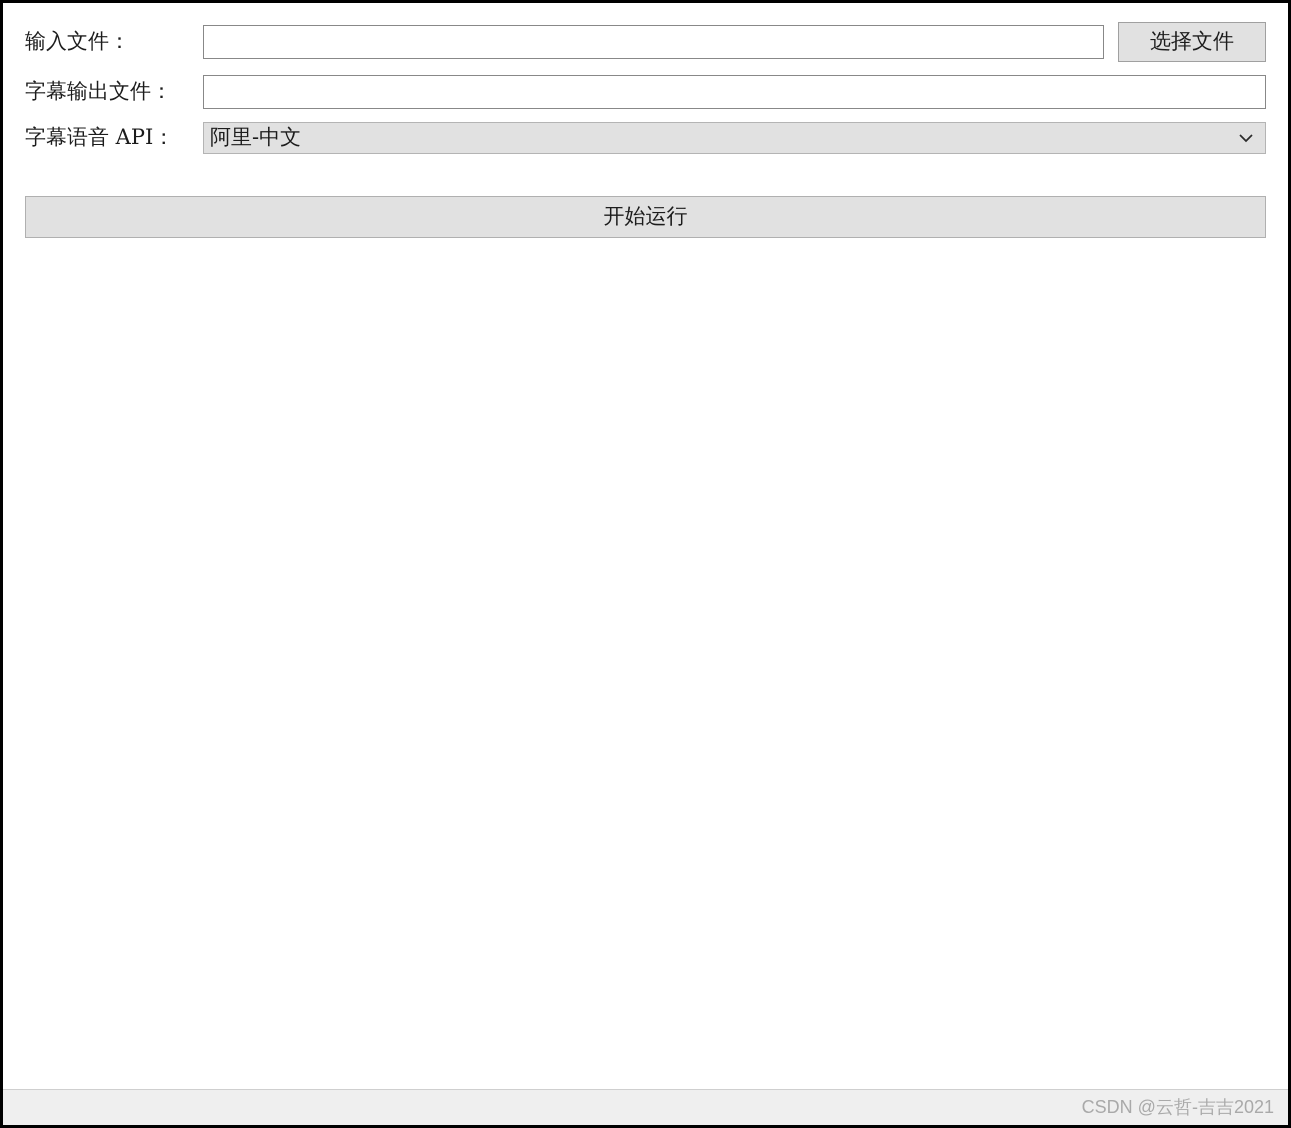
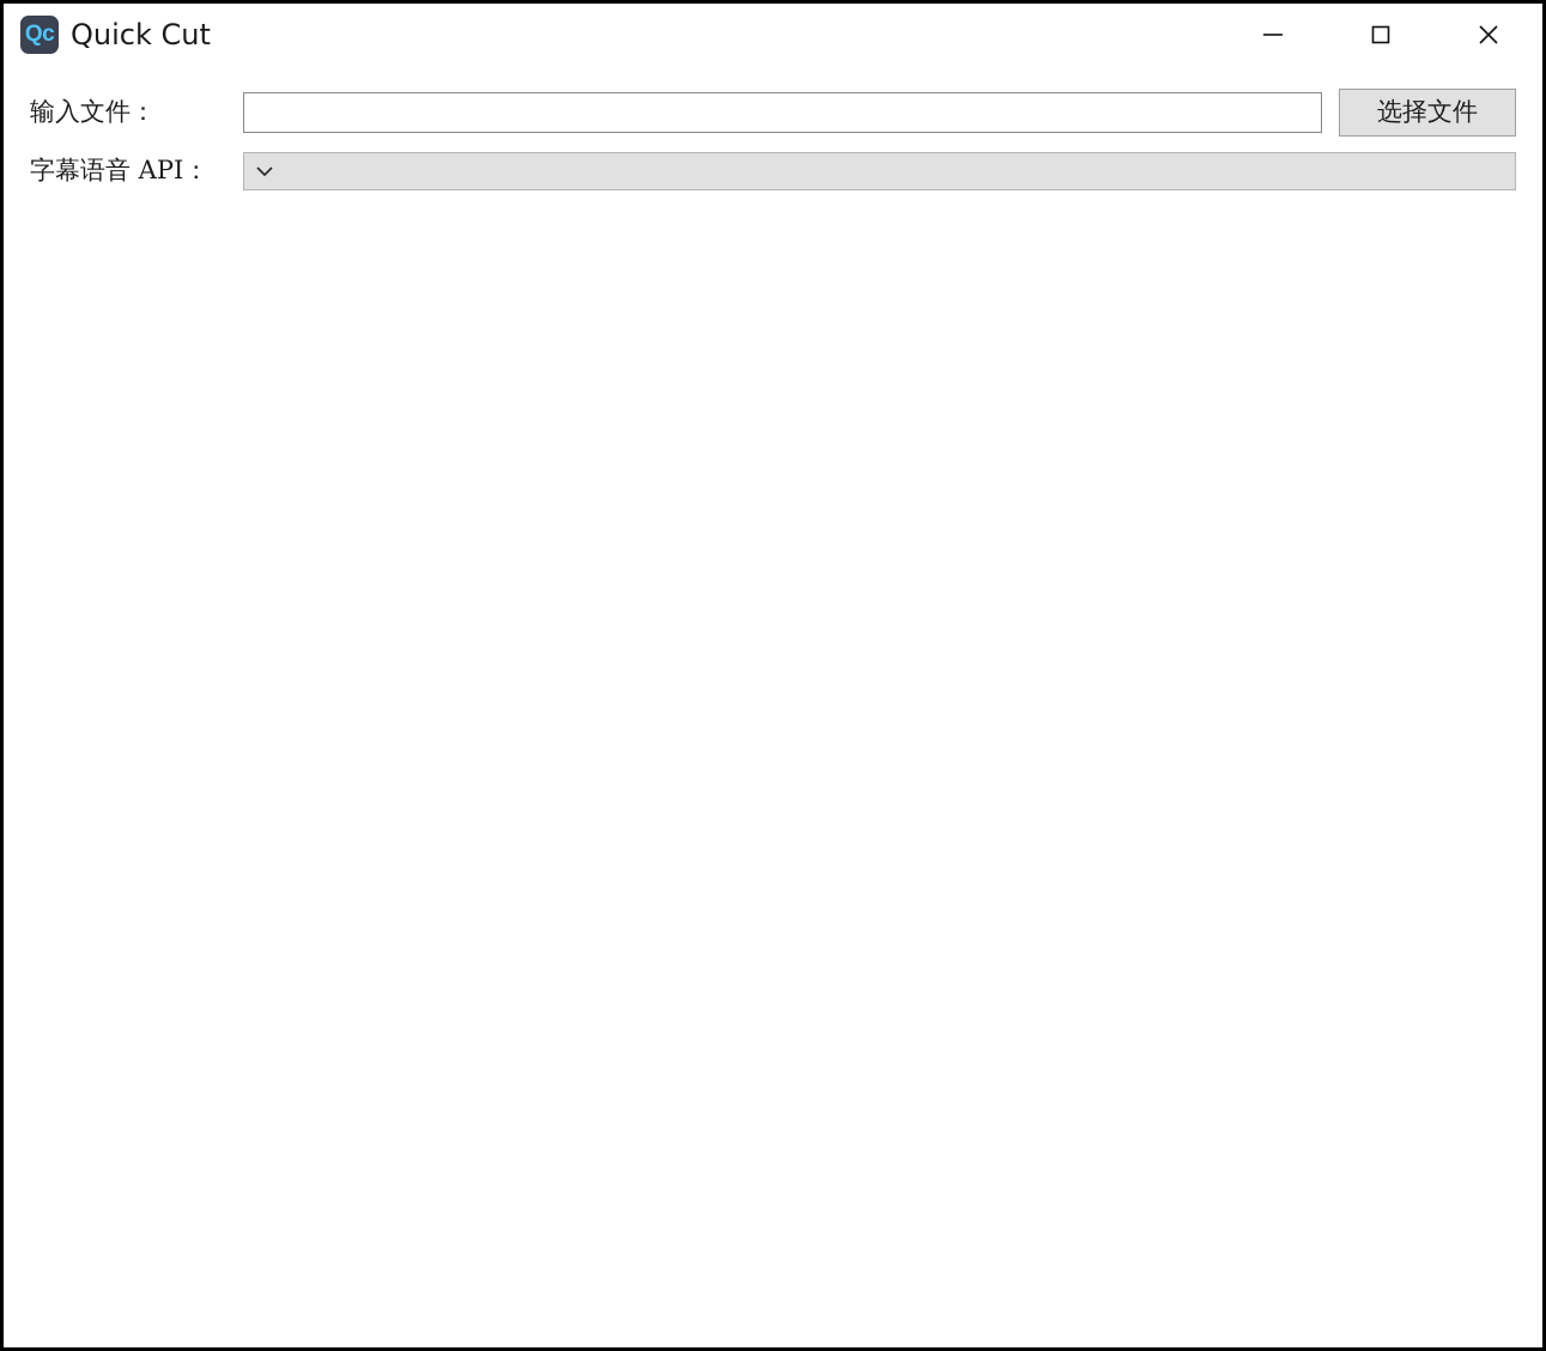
+ Qc
+ Quick Cut
  输入文件：
  选择文件
- 字幕输出文件：
  字幕语音 API：
- 阿里-中文
- 开始运行
- CSDN @云哲-吉吉2021
